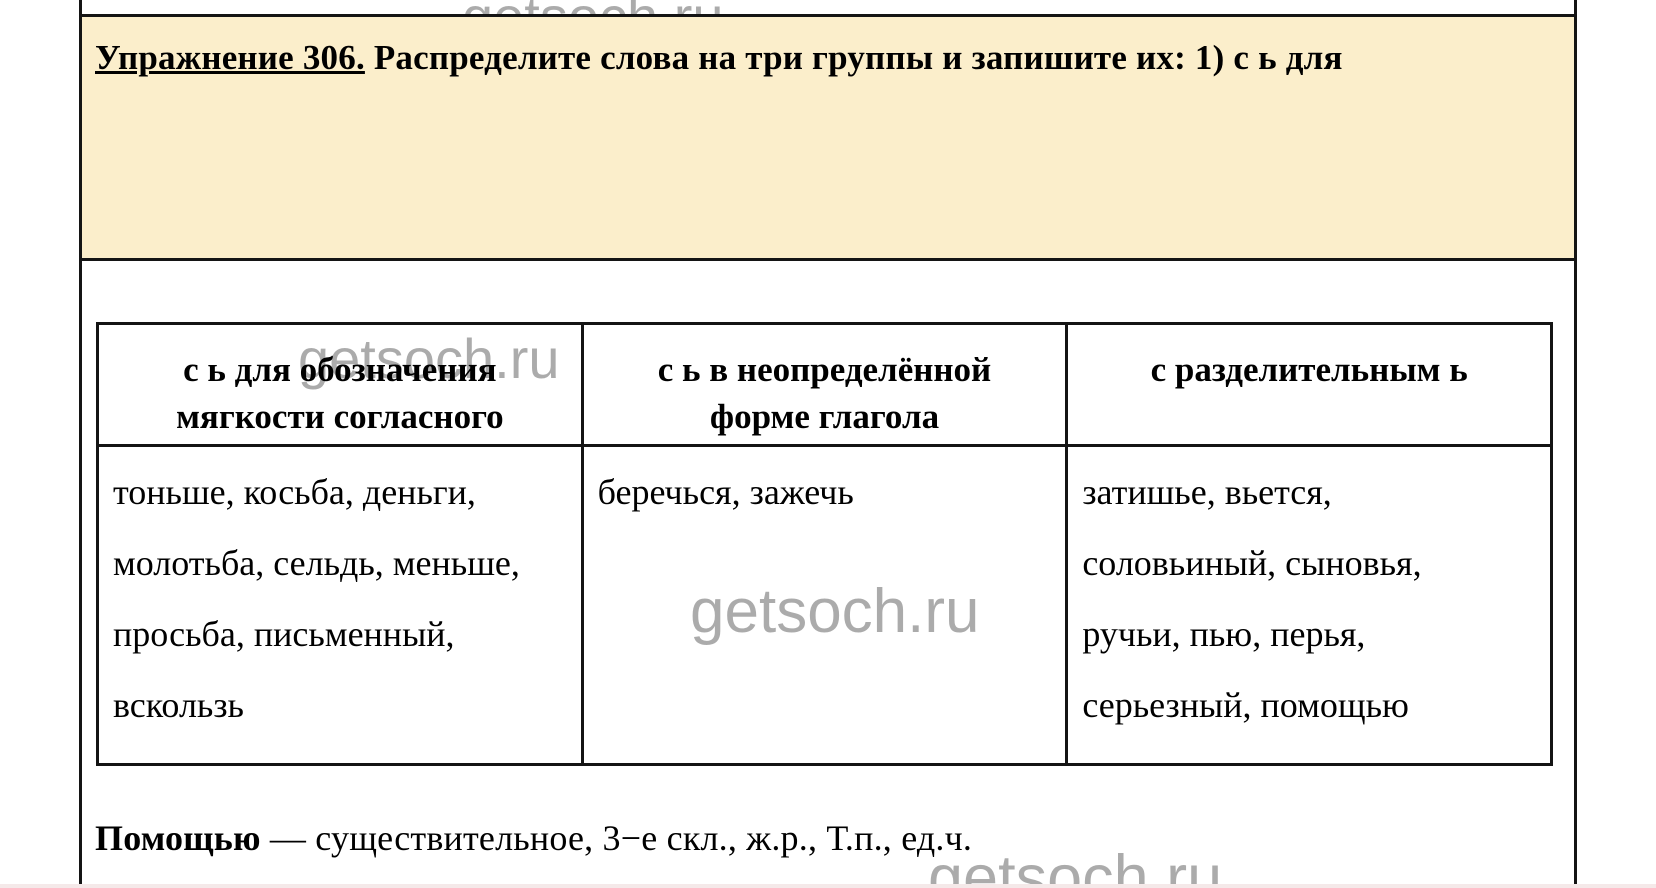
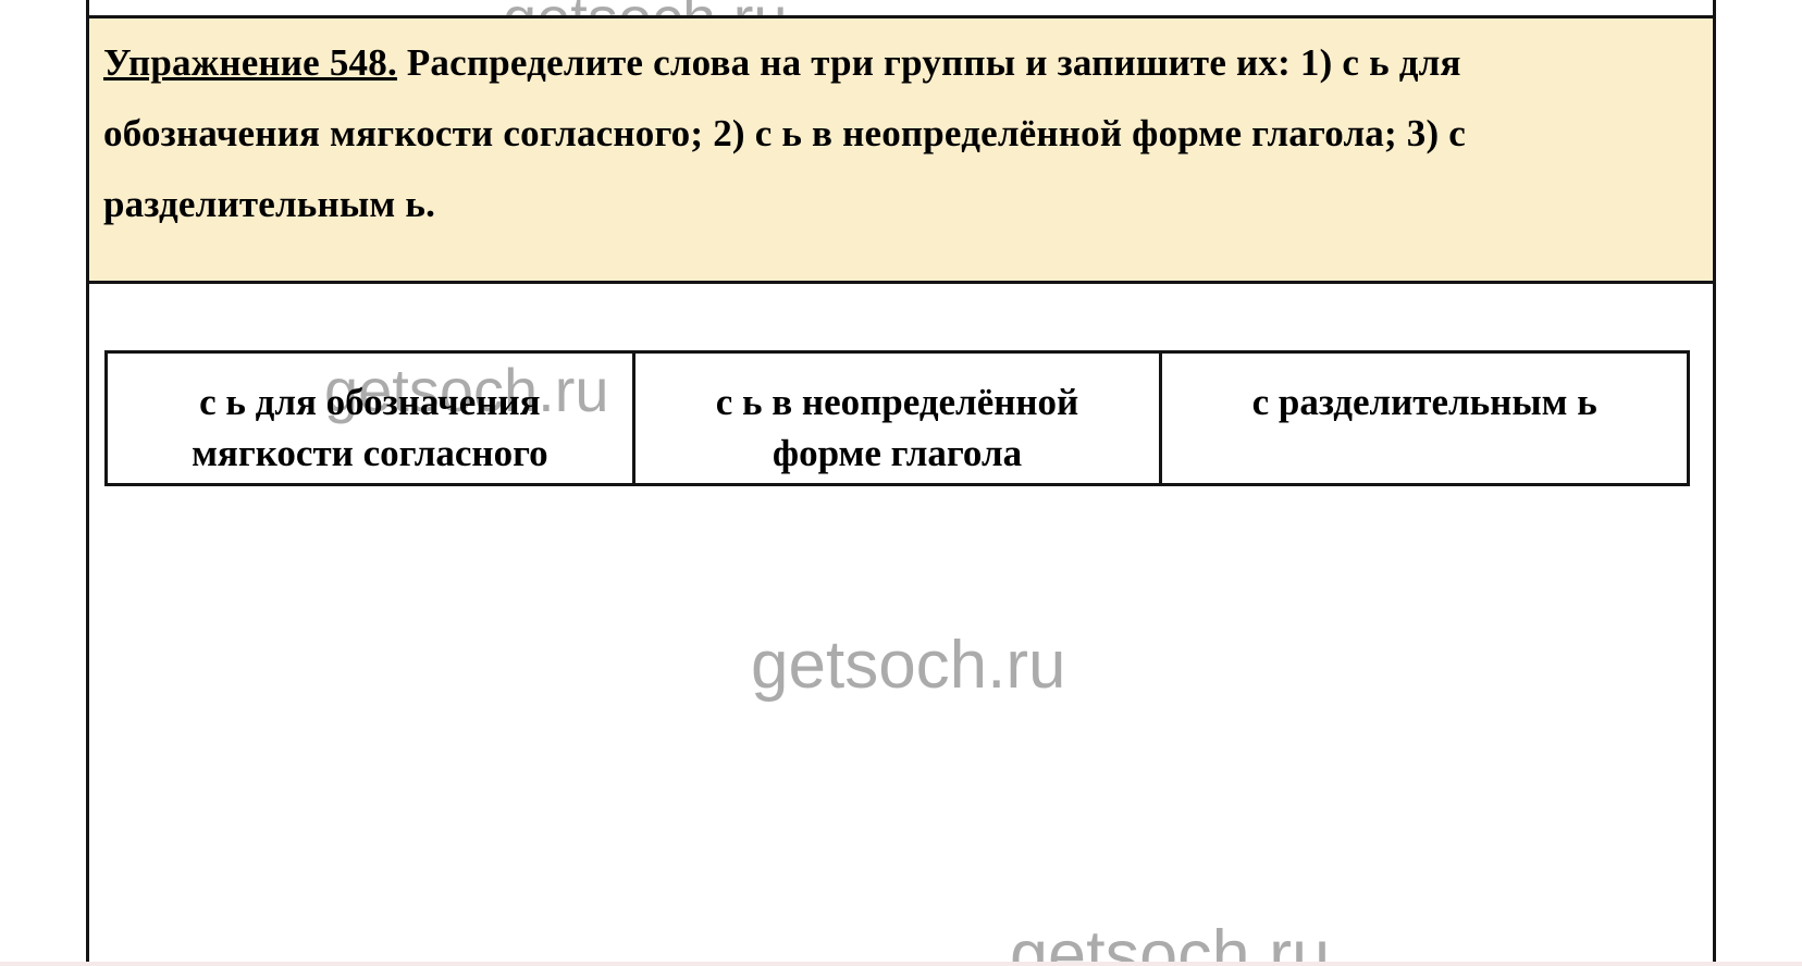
- Упражнение 306. Распределите слова на три группы и запишите их: 1) с ь для
+ Упражнение 548. Распределите слова на три группы и запишите их: 1) с ь для
+ обозначения мягкости согласного; 2) с ь в неопределённой форме глагола; 3) с
+ разделительным ь.
  getsoch.ru
  с ь для обозначения мягкости согласного	с ь в неопределённой форме глагола	с разделительным ь
- тоньше, косьба, деньги, молотьба, сельдь, меньше, просьба, письменный, вскользь	беречься, зажечь	затишье, вьется, соловьиный, сыновья, ручьи, пью, перья, серьезный, помощью
  getsoch.ru
- Помощью — существительное, 3−е скл., ж.р., Т.п., ед.ч.
  getsoch.ru
